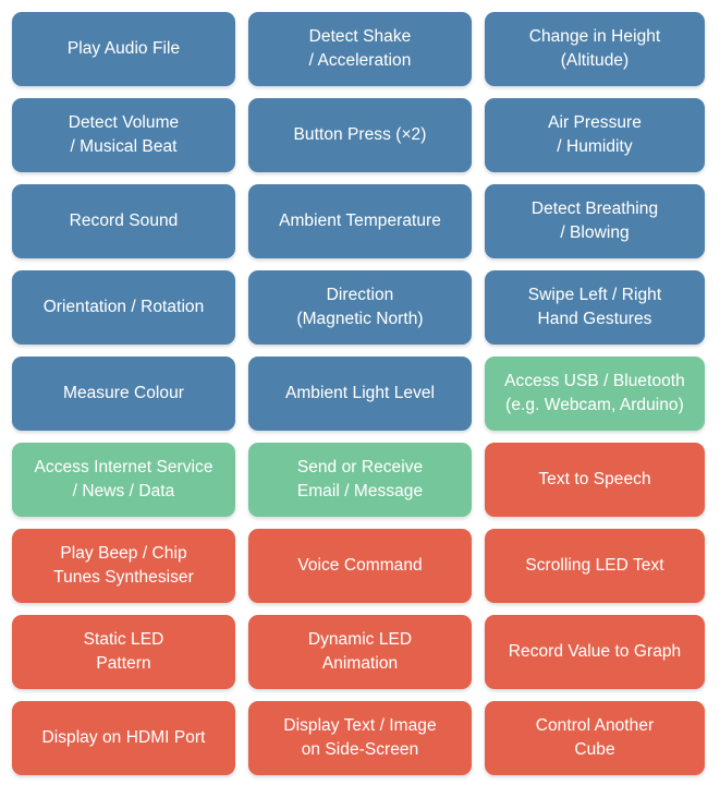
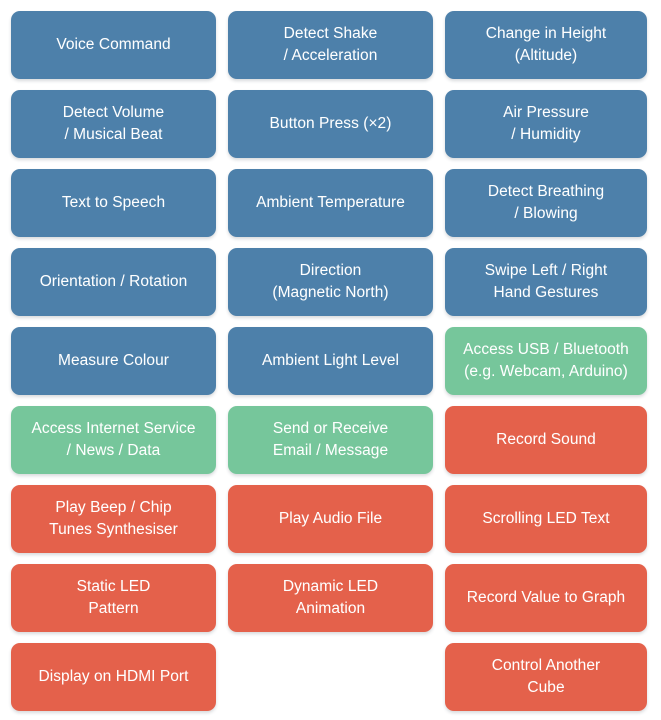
- Play Audio File
+ Voice Command
  Detect Shake
  / Acceleration
  Change in Height
  (Altitude)
  Detect Volume
  / Musical Beat
  Button Press (×2)
  Air Pressure
  / Humidity
- Record Sound
+ Text to Speech
  Ambient Temperature
  Detect Breathing
  / Blowing
  Orientation / Rotation
  Direction
  (Magnetic North)
  Swipe Left / Right
  Hand Gestures
  Measure Colour
  Ambient Light Level
  Access USB / Bluetooth
  (e.g. Webcam, Arduino)
  Access Internet Service
  / News / Data
  Send or Receive
  Email / Message
- Text to Speech
+ Record Sound
  Play Beep / Chip
  Tunes Synthesiser
- Voice Command
+ Play Audio File
  Scrolling LED Text
  Static LED
  Pattern
  Dynamic LED
  Animation
  Record Value to Graph
  Display on HDMI Port
- Display Text / Image
- on Side-Screen
  Control Another
  Cube
